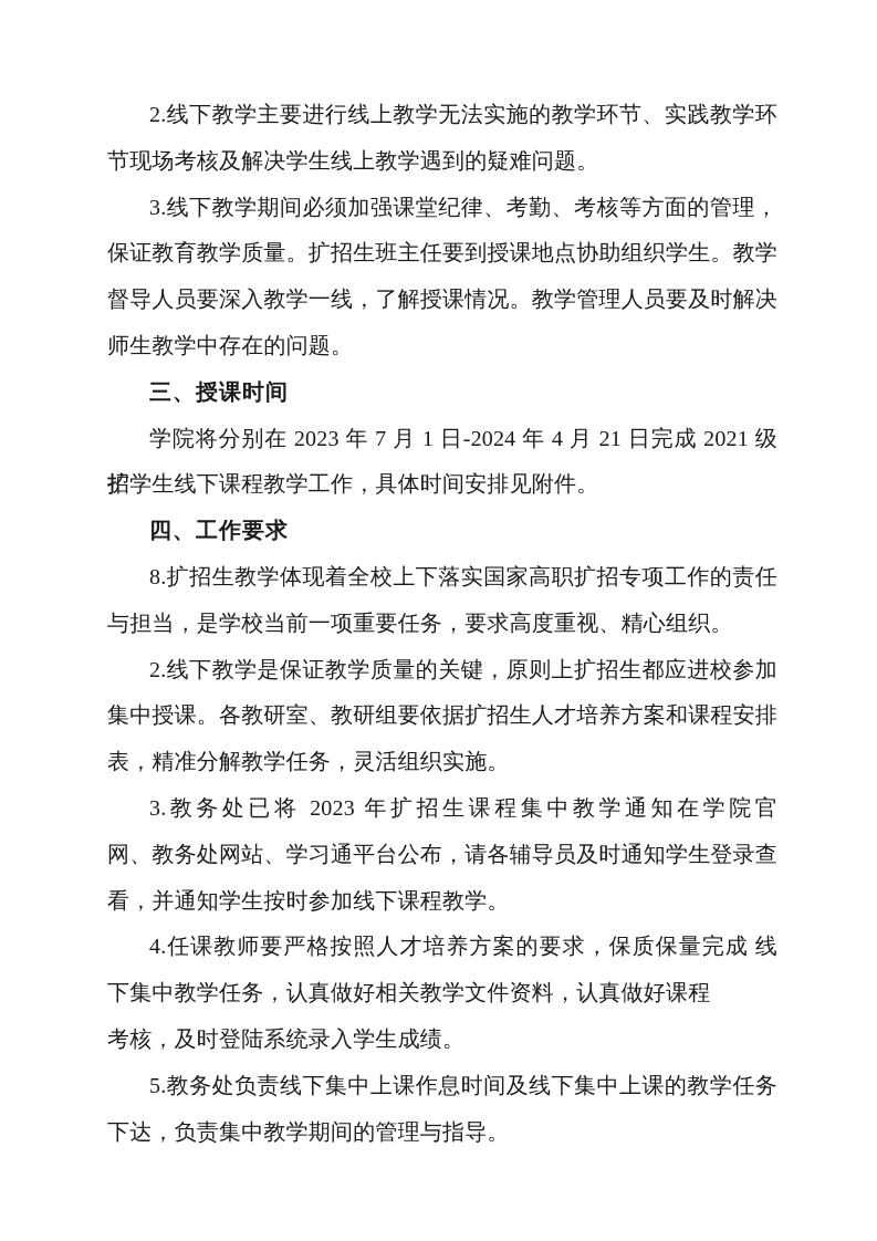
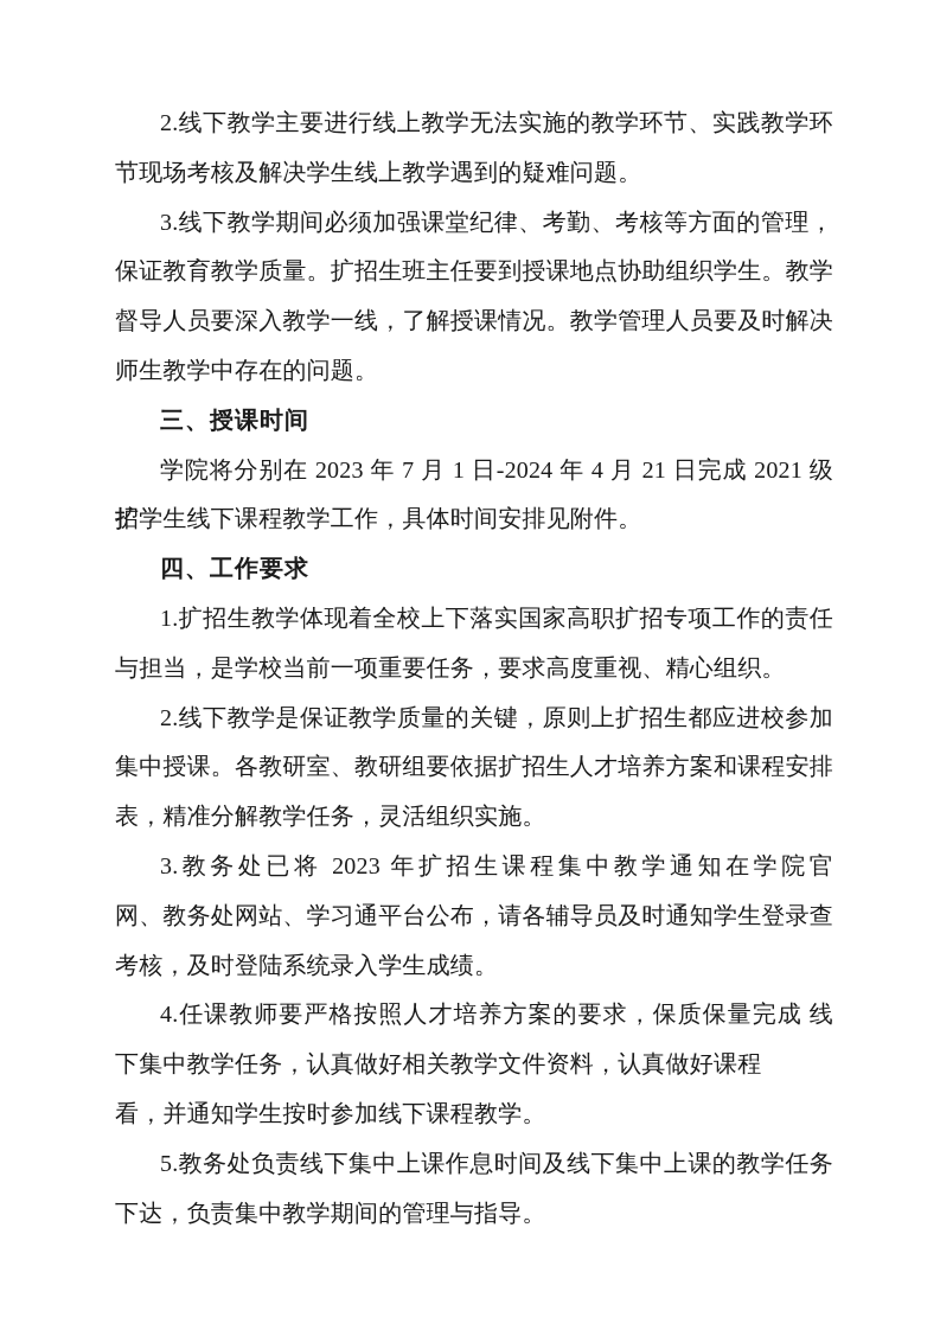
  2.线下教学主要进行线上教学无法实施的教学环节、实践教学环
  节现场考核及解决学生线上教学遇到的疑难问题。
  3.线下教学期间必须加强课堂纪律、考勤、考核等方面的管理，
  保证教育教学质量。扩招生班主任要到授课地点协助组织学生。教学
  督导人员要深入教学一线，了解授课情况。教学管理人员要及时解决
  师生教学中存在的问题。
  三、授课时间
  学院将分别在 2023 年 7 月 1 日-2024 年 4 月 21 日完成 2021 级扩
  招学生线下课程教学工作，具体时间安排见附件。
  四、工作要求
- 8.扩招生教学体现着全校上下落实国家高职扩招专项工作的责任
+ 1.扩招生教学体现着全校上下落实国家高职扩招专项工作的责任
  与担当，是学校当前一项重要任务，要求高度重视、精心组织。
  2.线下教学是保证教学质量的关键，原则上扩招生都应进校参加
  集中授课。各教研室、教研组要依据扩招生人才培养方案和课程安排
  表，精准分解教学任务，灵活组织实施。
  3.教务处已将 2023 年扩招生课程集中教学通知在学院官
  网、教务处网站、学习通平台公布，请各辅导员及时通知学生登录查
- 看，并通知学生按时参加线下课程教学。
+ 考核，及时登陆系统录入学生成绩。
  4.任课教师要严格按照人才培养方案的要求，保质保量完成 线
  下集中教学任务，认真做好相关教学文件资料，认真做好课程
- 考核，及时登陆系统录入学生成绩。
+ 看，并通知学生按时参加线下课程教学。
  5.教务处负责线下集中上课作息时间及线下集中上课的教学任务
  下达，负责集中教学期间的管理与指导。
